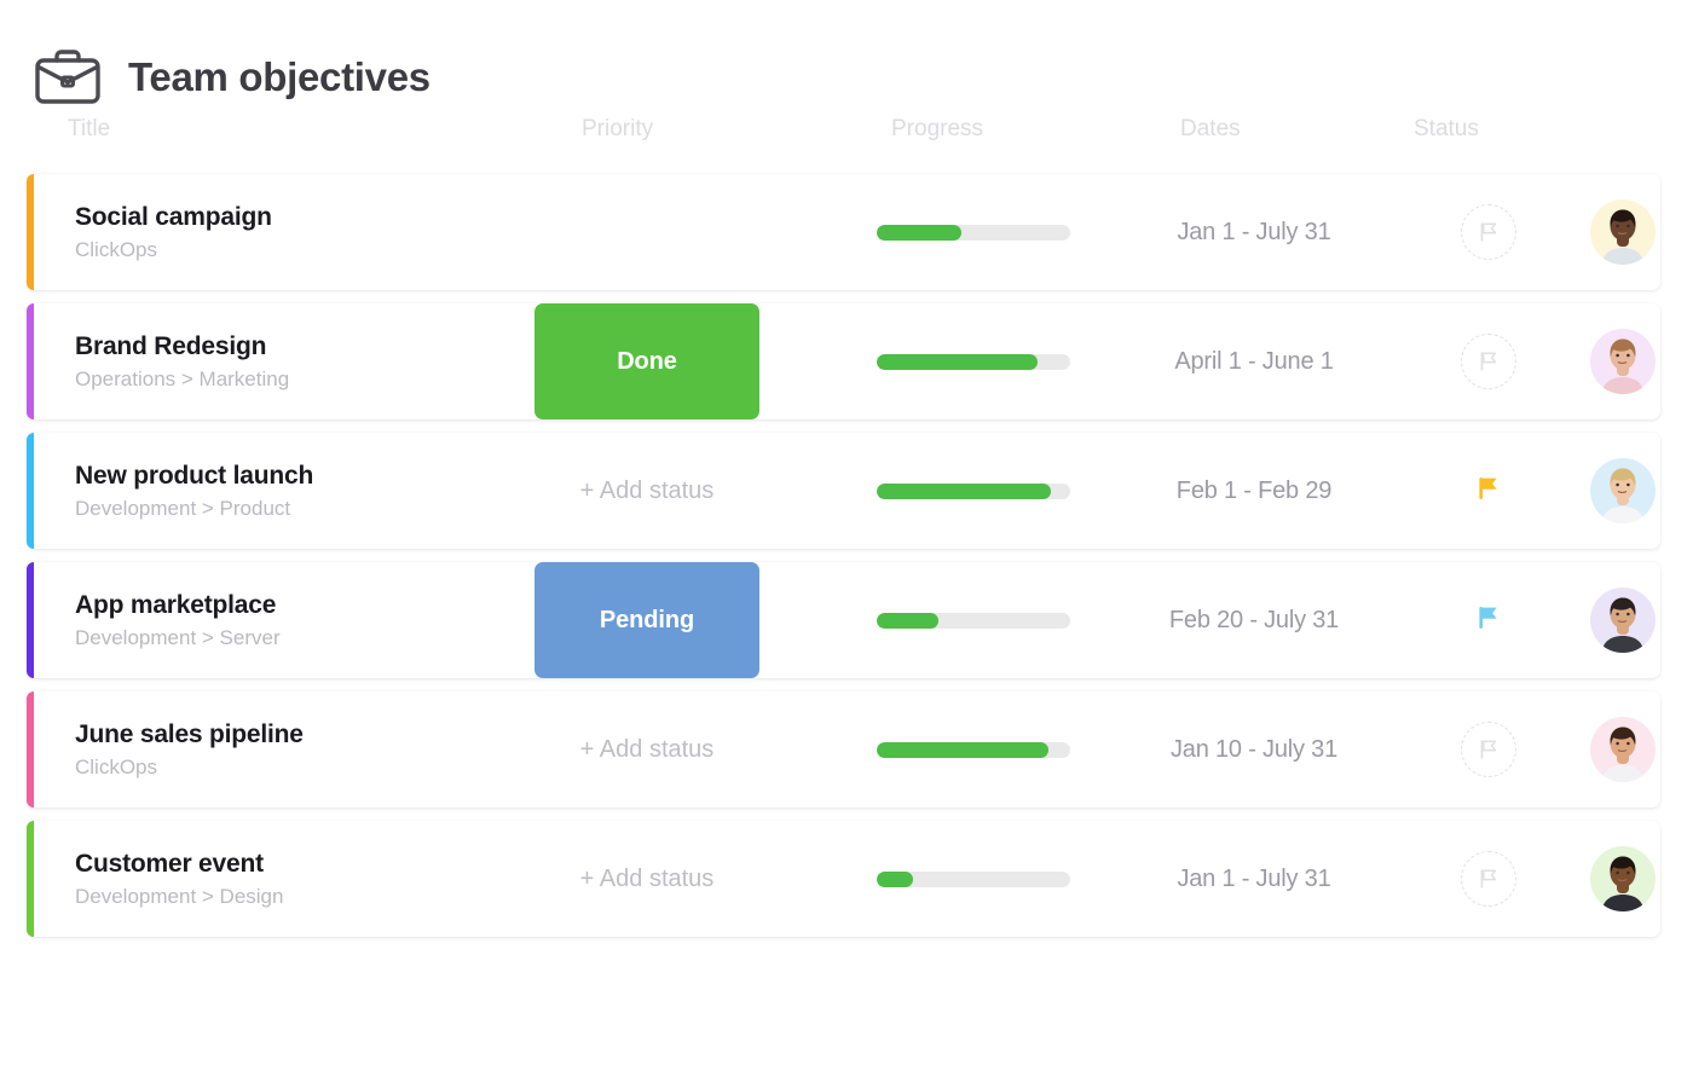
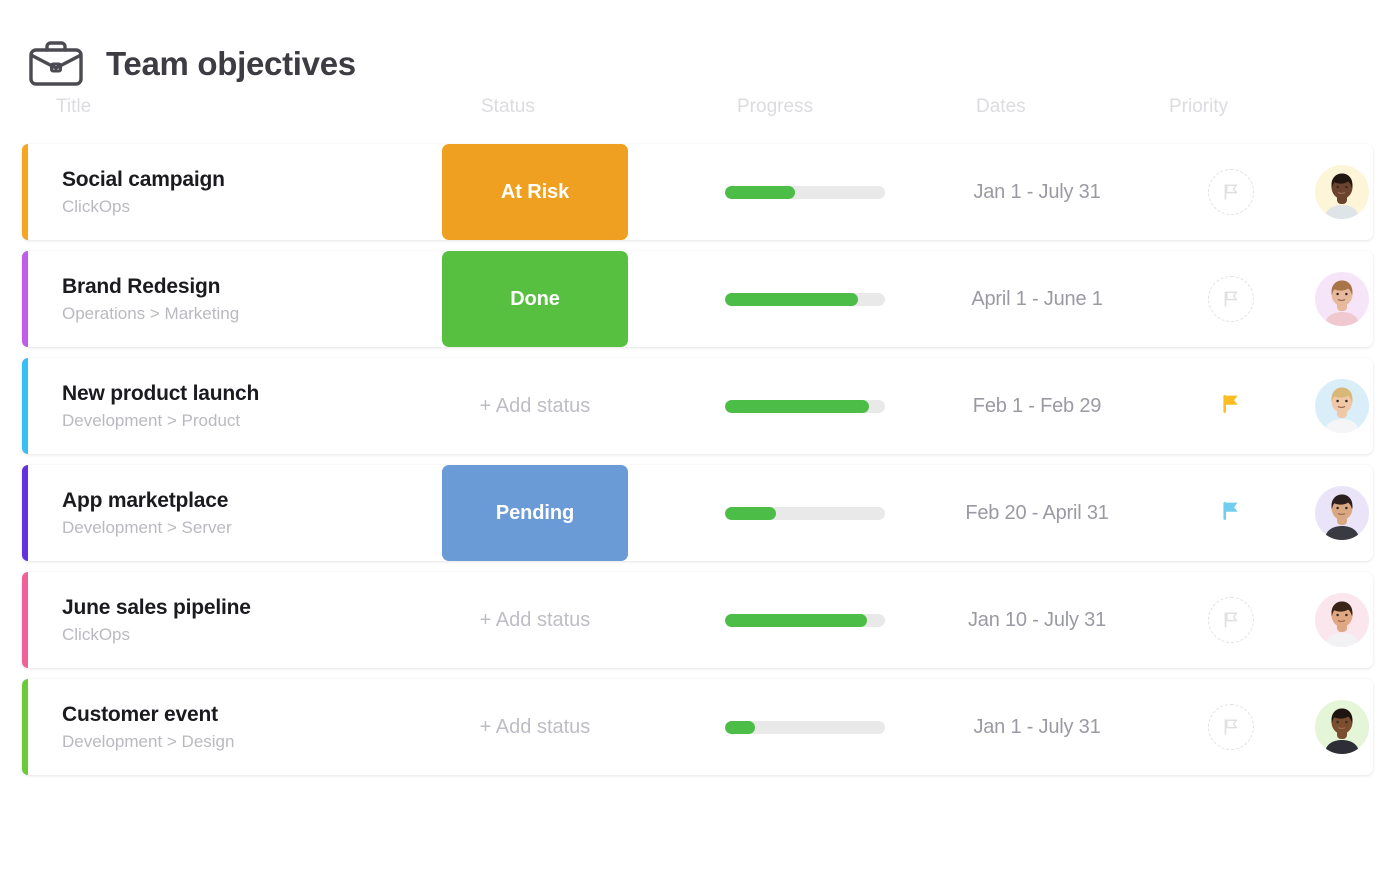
  Team objectives
  Title
- Priority
+ Status
  Progress
  Dates
- Status
+ Priority
  Social campaign
  ClickOps
+ At Risk
  Jan 1 - July 31
  Brand Redesign
  Operations > Marketing
  Done
  April 1 - June 1
  New product launch
  Development > Product
  + Add status
  Feb 1 - Feb 29
  App marketplace
  Development > Server
  Pending
- Feb 20 - July 31
+ Feb 20 - April 31
  June sales pipeline
  ClickOps
  + Add status
  Jan 10 - July 31
  Customer event
  Development > Design
  + Add status
  Jan 1 - July 31
